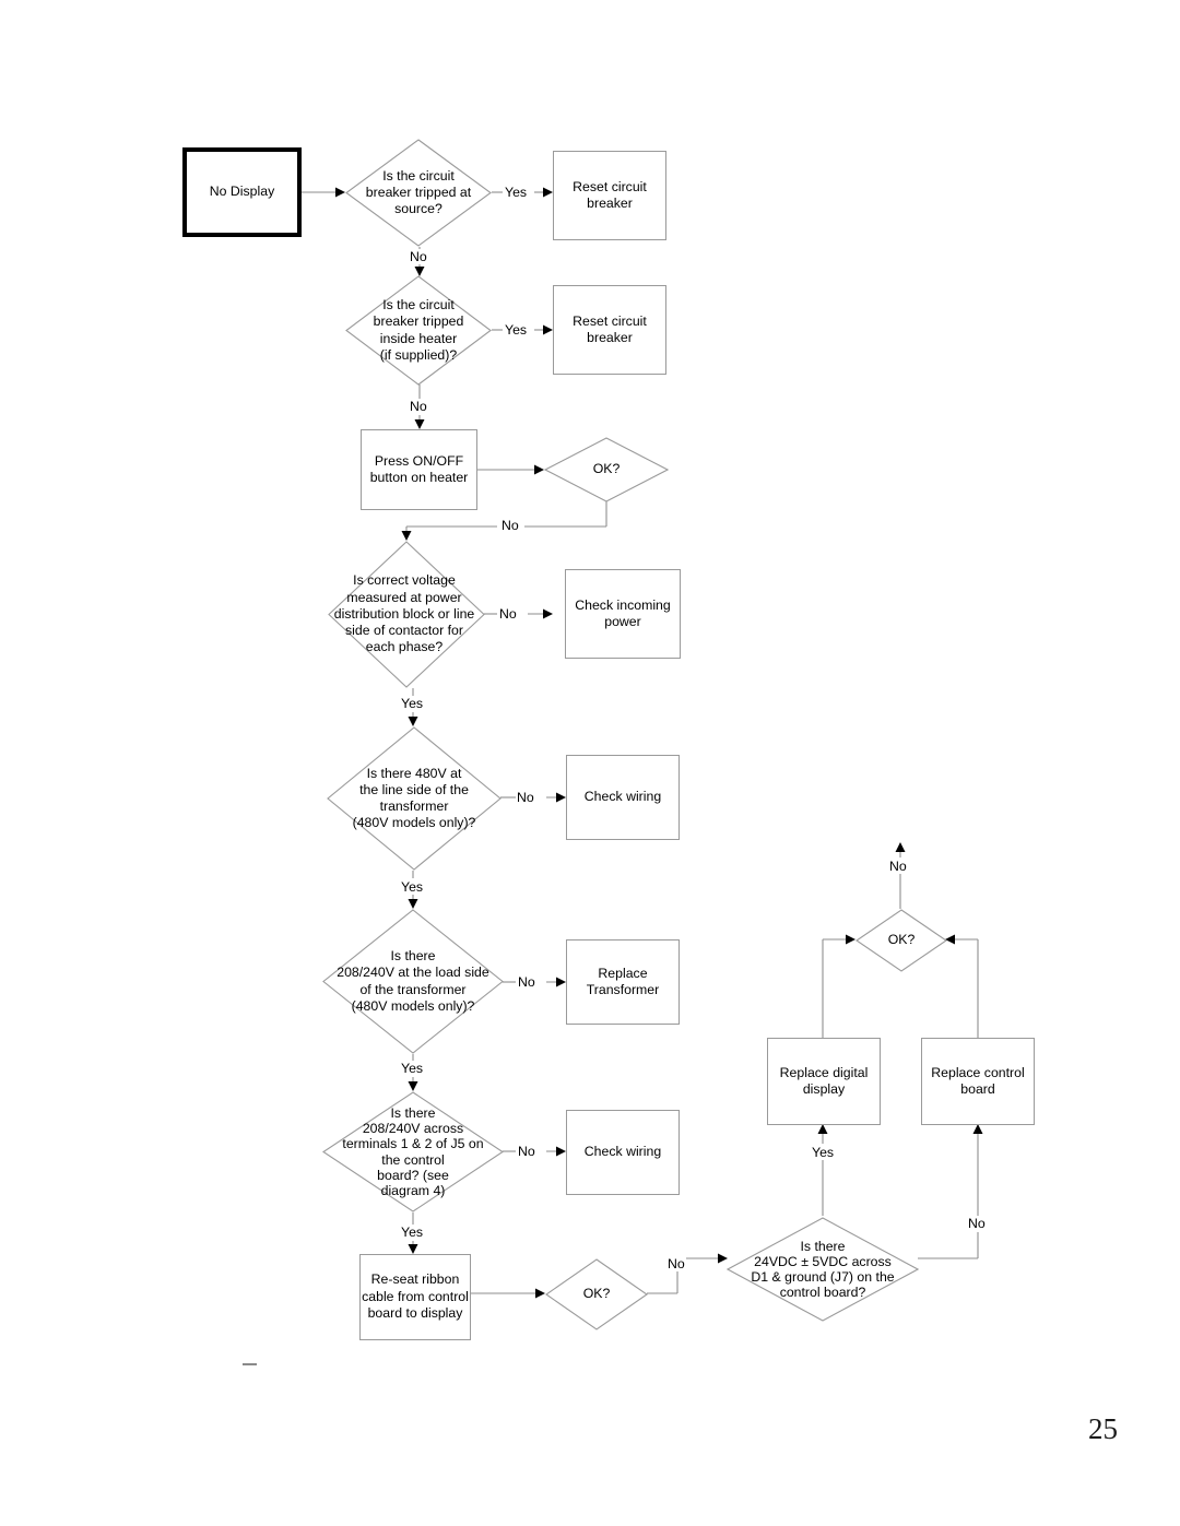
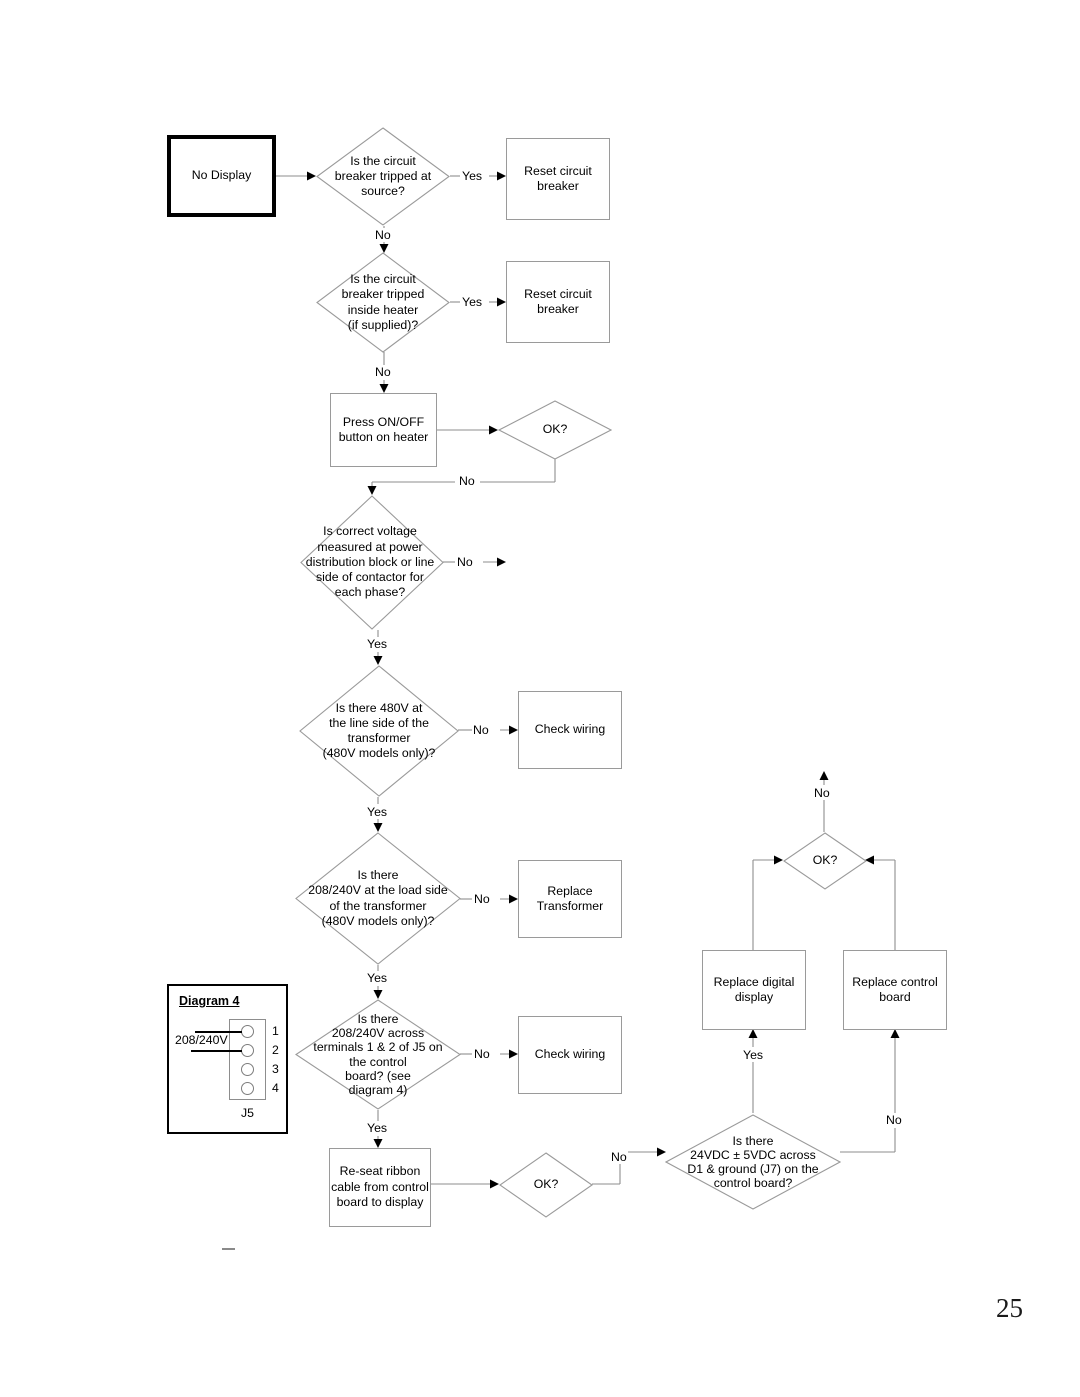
  No Display
  Is the circuit
  breaker tripped at
  source?
  Reset circuit
  breaker
  Is the circuit
  breaker tripped
  inside heater
  (if supplied)?
  Reset circuit
  breaker
  Press ON/OFF
  button on heater
  OK?
  Is correct voltage
  measured at power
  distribution block or line
  side of contactor for
  each phase?
- Check incoming
- power
  Is there 480V at
  the line side of the
  transformer
  (480V models only)?
  Check wiring
  Is there
  208/240V at the load side
  of the transformer
  (480V models only)?
  Replace
  Transformer
  Is there
  208/240V across
  terminals 1 & 2 of J5 on
  the control
  board? (see
  diagram 4)
  Check wiring
  Re-seat ribbon
  cable from control
  board to display
  OK?
  Is there
  24VDC ± 5VDC across
  D1 & ground (J7) on the
  control board?
  Replace digital
  display
  Replace control
  board
  OK?
  Yes
  No
  Yes
  No
  No
  No
  Yes
  No
  Yes
  No
  Yes
  No
  Yes
  No
  Yes
  No
  No
+ Diagram 4
+ 1
+ 2
+ 3
+ 4
+ 208/240V
+ J5
  25
